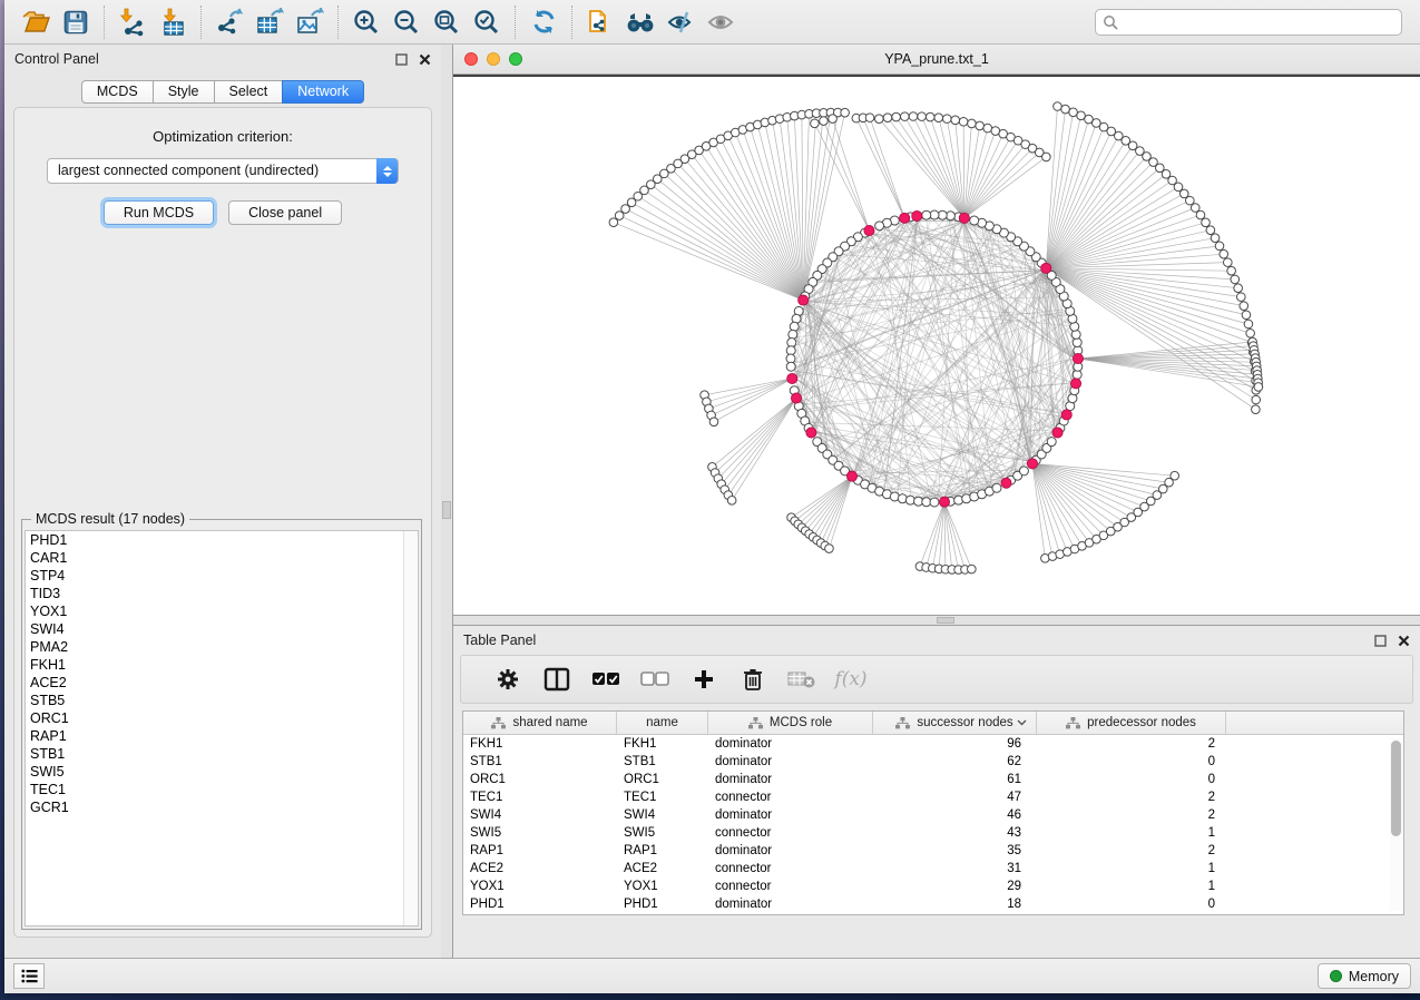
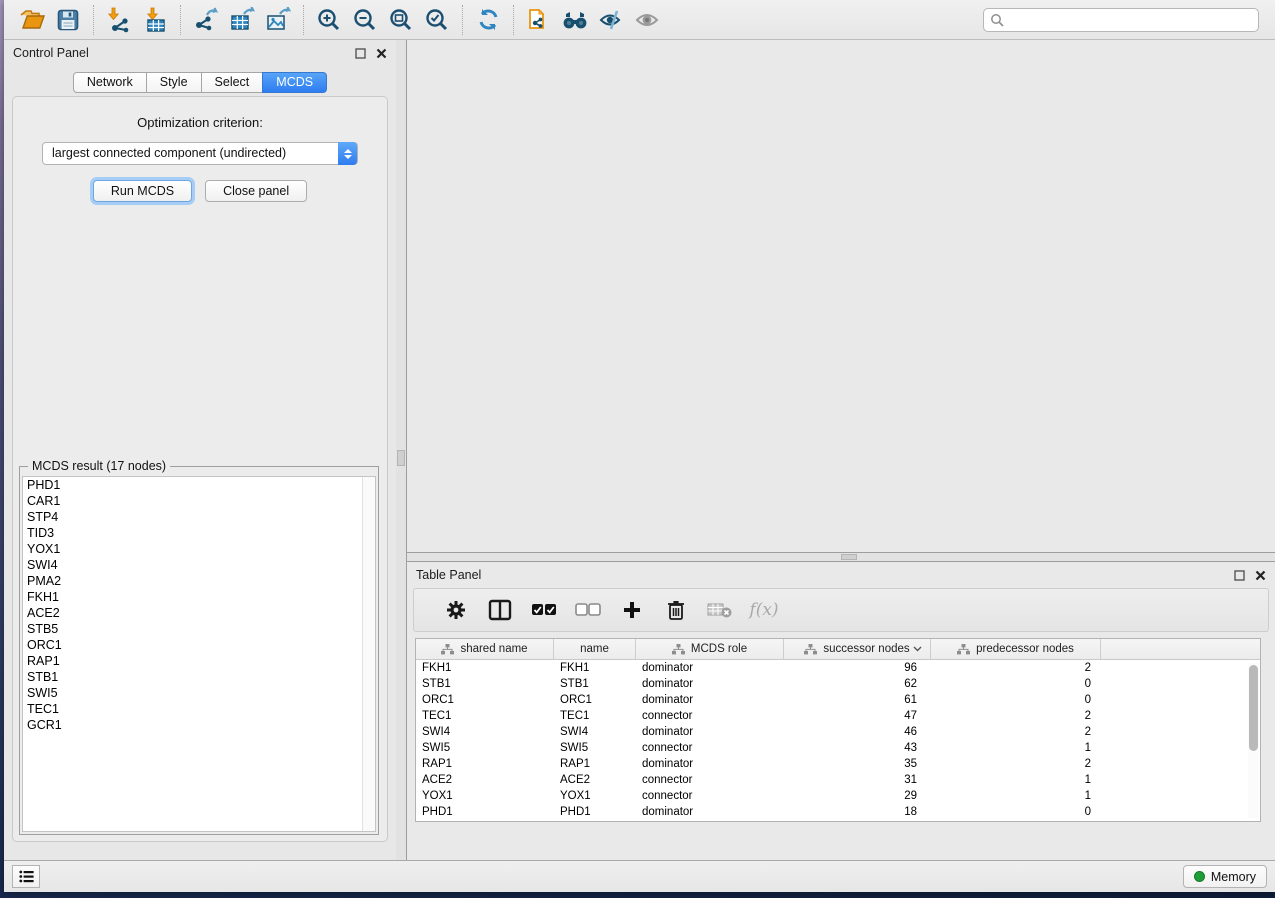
  Control Panel
- MCDS
+ Network
  Style
  Select
- Network
+ MCDS
  Optimization criterion:
  largest connected component (undirected)
  Run MCDS
  Close panel
  MCDS result (17 nodes)
  PHD1
  CAR1
  STP4
  TID3
  YOX1
  SWI4
  PMA2
  FKH1
  ACE2
  STB5
  ORC1
  RAP1
  STB1
  SWI5
  TEC1
  GCR1
- YPA_prune.txt_1
  Table Panel
  f(x)
  shared name
  name
  MCDS role
  successor nodes
  predecessor nodes
  FKH1
  FKH1
  dominator
  96
  2
  STB1
  STB1
  dominator
  62
  0
  ORC1
  ORC1
  dominator
  61
  0
  TEC1
  TEC1
  connector
  47
  2
  SWI4
  SWI4
  dominator
  46
  2
  SWI5
  SWI5
  connector
  43
  1
  RAP1
  RAP1
  dominator
  35
  2
  ACE2
  ACE2
  connector
  31
  1
  YOX1
  YOX1
  connector
  29
  1
  PHD1
  PHD1
  dominator
  18
  0
  Memory
